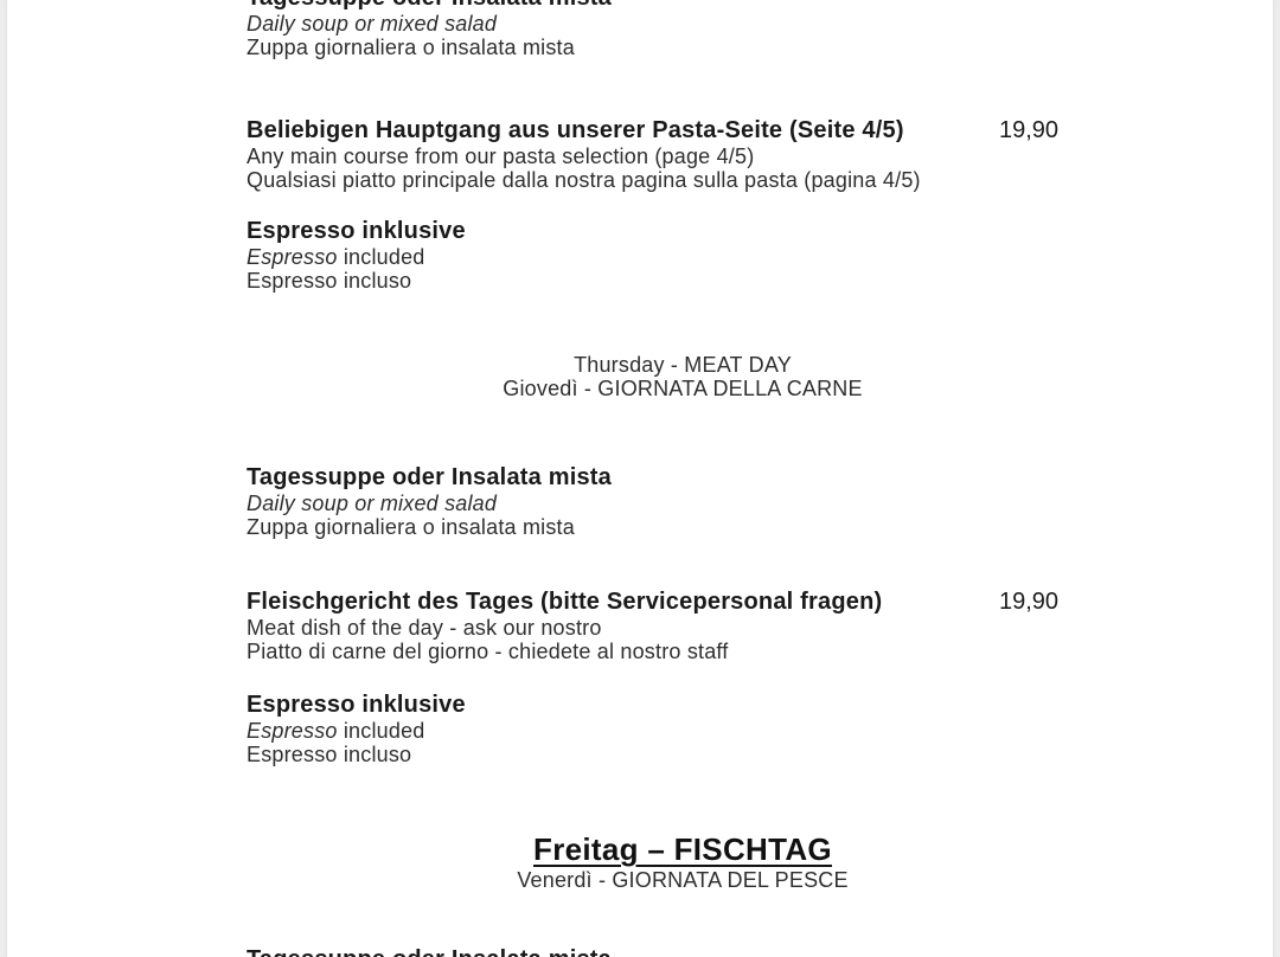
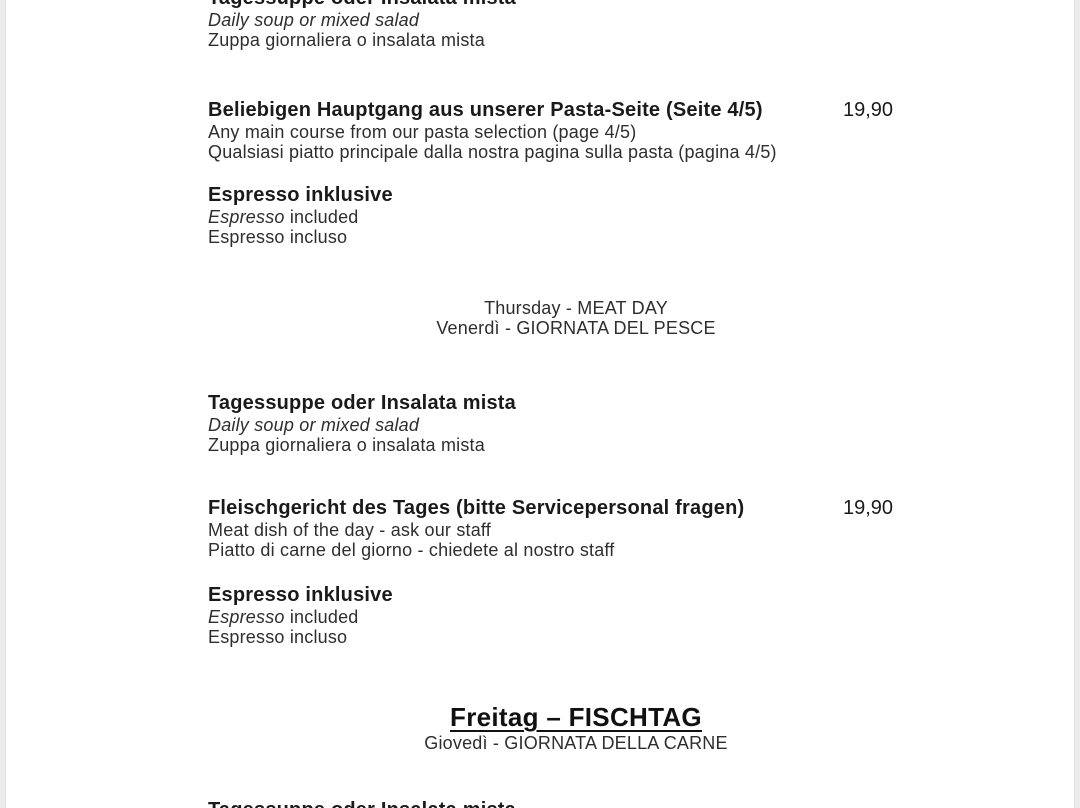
  Daily soup or mixed salad
  Zuppa giornaliera o insalata mista
  Beliebigen Hauptgang aus unserer Pasta-Seite (Seite 4/5)
  Any main course from our pasta selection (page 4/5)
  Qualsiasi piatto principale dalla nostra pagina sulla pasta (pagina 4/5)
  19,90
  Espresso inklusive
  Espresso included
  Espresso incluso
  Thursday - MEAT DAY
- Giovedì - GIORNATA DELLA CARNE
+ Venerdì - GIORNATA DEL PESCE
  Tagessuppe oder Insalata mista
  Daily soup or mixed salad
  Zuppa giornaliera o insalata mista
  Fleischgericht des Tages (bitte Servicepersonal fragen)
- Meat dish of the day - ask our nostro
+ Meat dish of the day - ask our staff
  Piatto di carne del giorno - chiedete al nostro staff
  19,90
  Espresso inklusive
  Espresso included
  Espresso incluso
  Freitag – FISCHTAG
- Venerdì - GIORNATA DEL PESCE
+ Giovedì - GIORNATA DELLA CARNE
